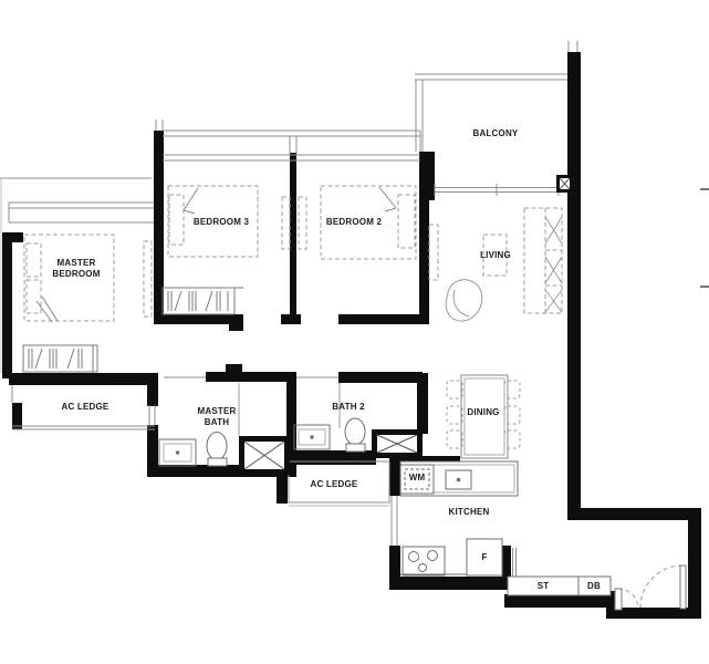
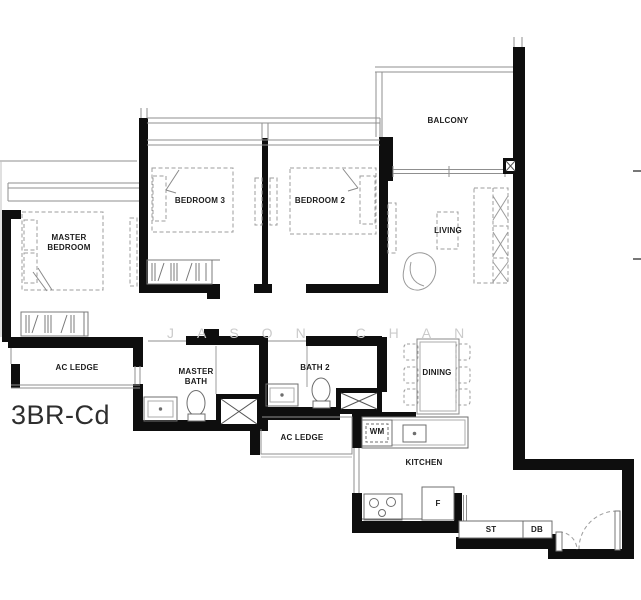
  BALCONY
  BEDROOM 3
  BEDROOM 2
  MASTER
  BEDROOM
  LIVING
  DINING
  MASTER
  BATH
  BATH 2
  AC LEDGE
  AC LEDGE
  WM
  KITCHEN
  F
  ST
  DB
+ 3BR-Cd
+ JASON CHAN
